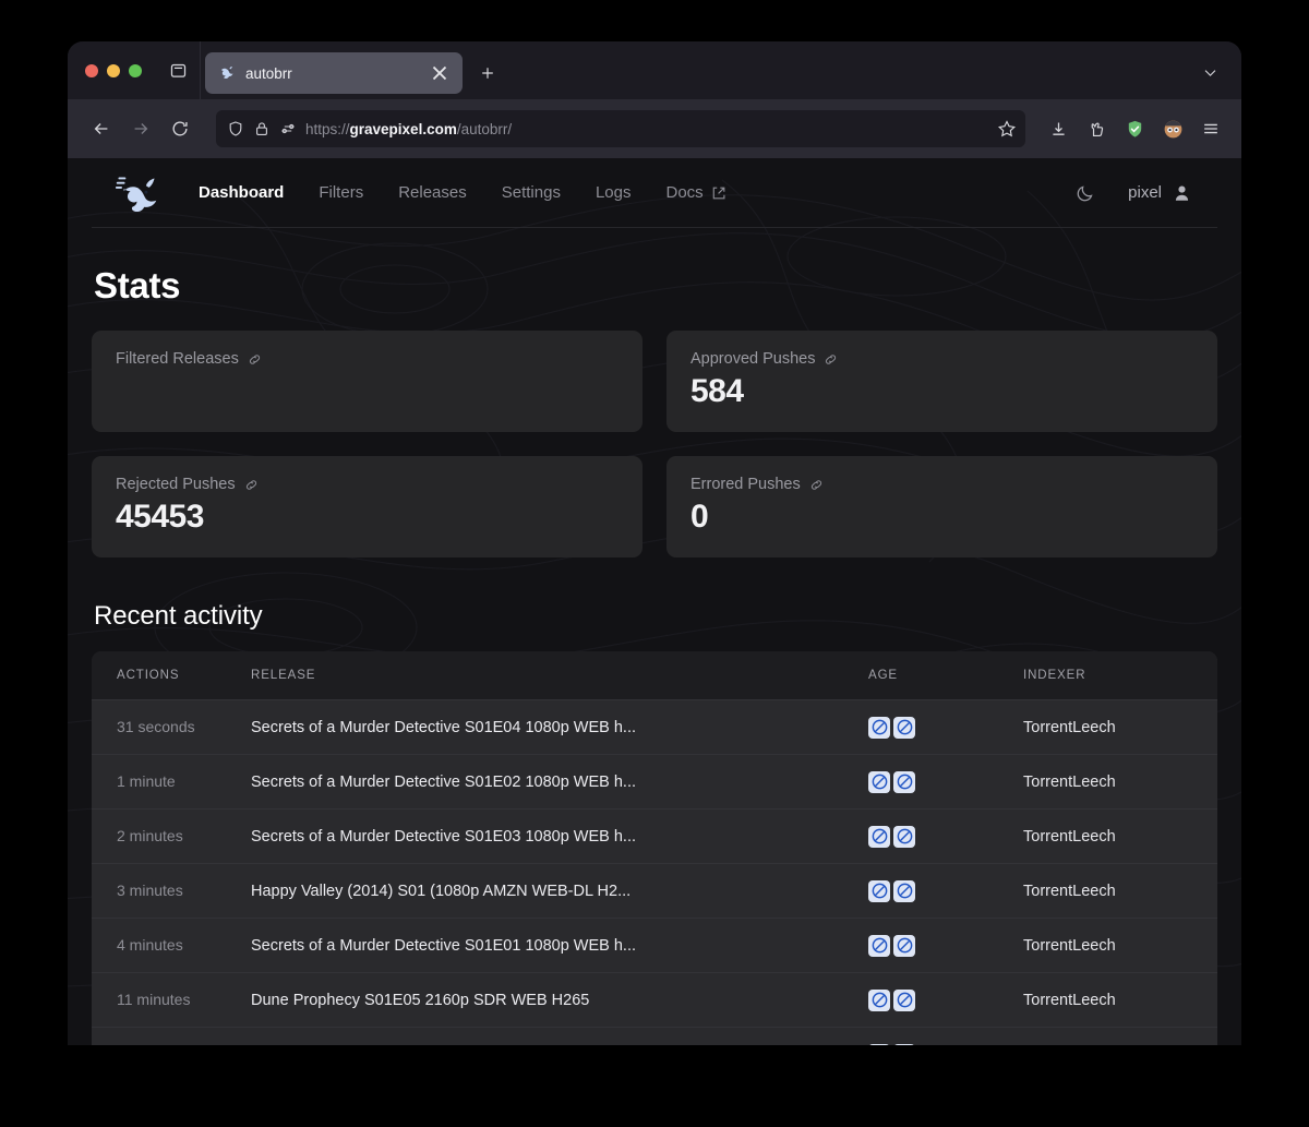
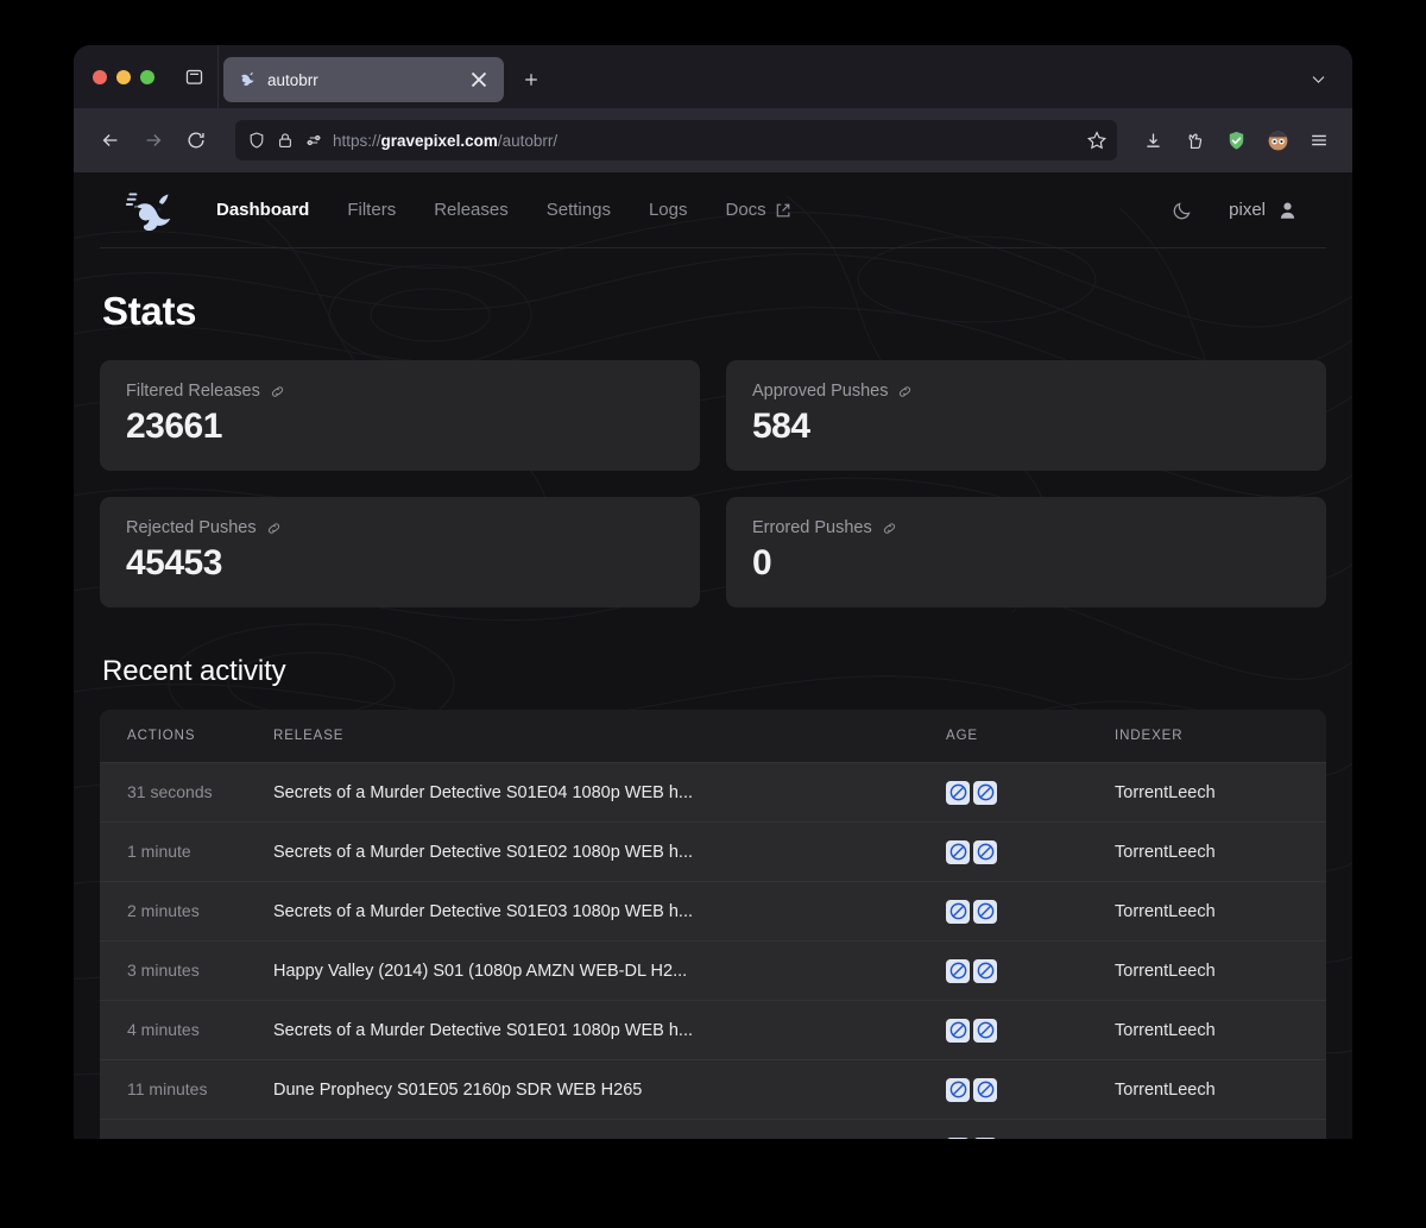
  autobrr
  https://gravepixel.com/autobrr/
  Dashboard
  Filters
  Releases
  Settings
  Logs
  Docs
  pixel
  Stats
  Filtered Releases
+ 23661
  Approved Pushes
  584
  Rejected Pushes
  45453
  Errored Pushes
  0
  Recent activity
  ACTIONS
  RELEASE
  AGE
  INDEXER
  31 seconds
  Secrets of a Murder Detective S01E04 1080p WEB h...
  TorrentLeech
  1 minute
  Secrets of a Murder Detective S01E02 1080p WEB h...
  TorrentLeech
  2 minutes
  Secrets of a Murder Detective S01E03 1080p WEB h...
  TorrentLeech
  3 minutes
  Happy Valley (2014) S01 (1080p AMZN WEB-DL H2...
  TorrentLeech
  4 minutes
  Secrets of a Murder Detective S01E01 1080p WEB h...
  TorrentLeech
  11 minutes
  Dune Prophecy S01E05 2160p SDR WEB H265
  TorrentLeech
